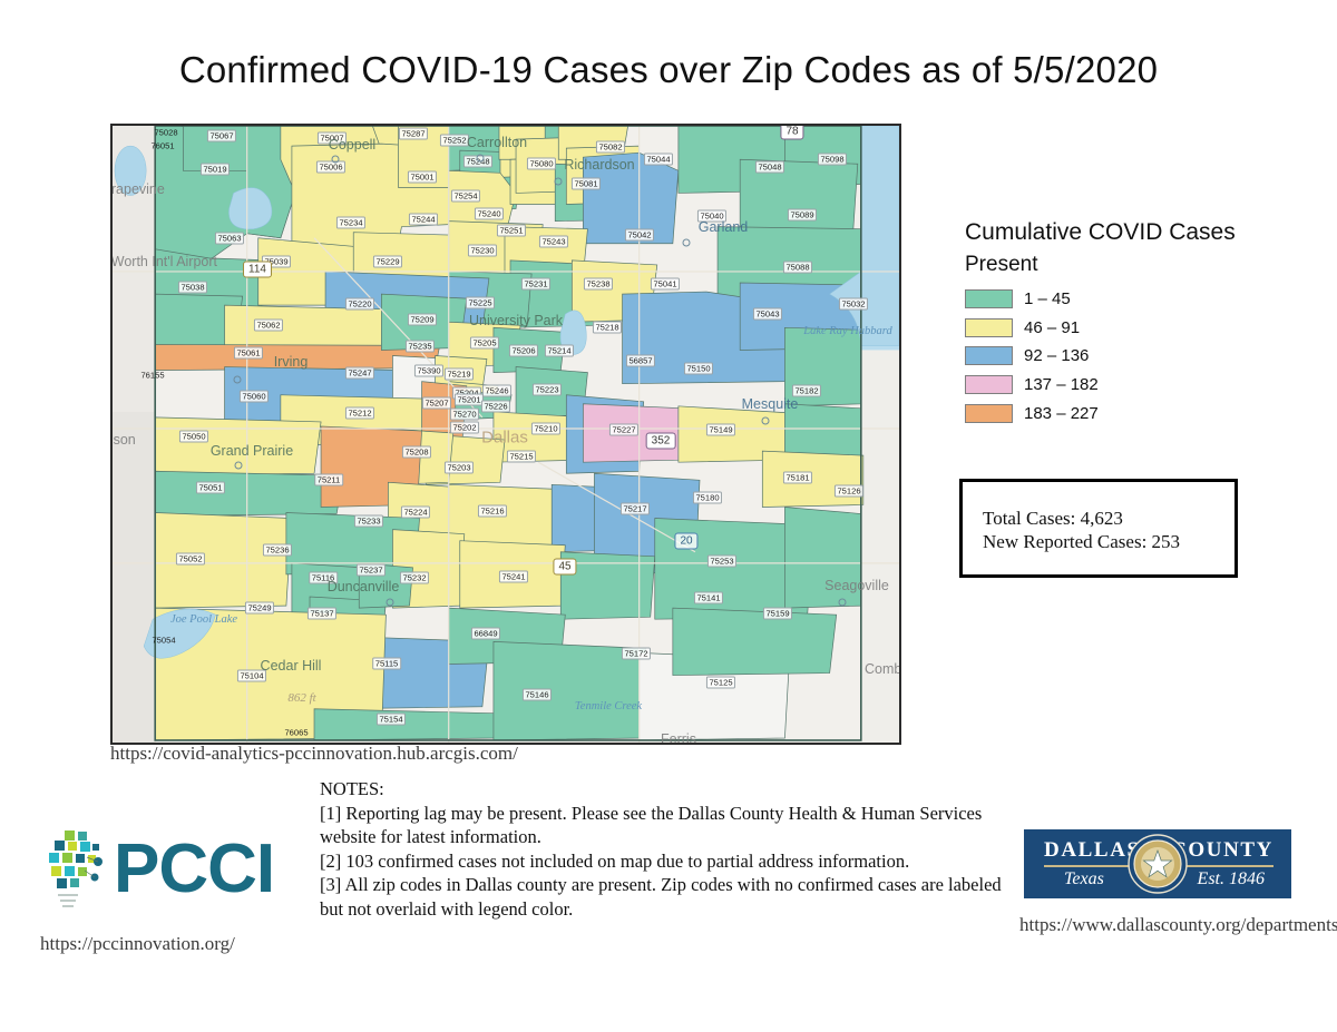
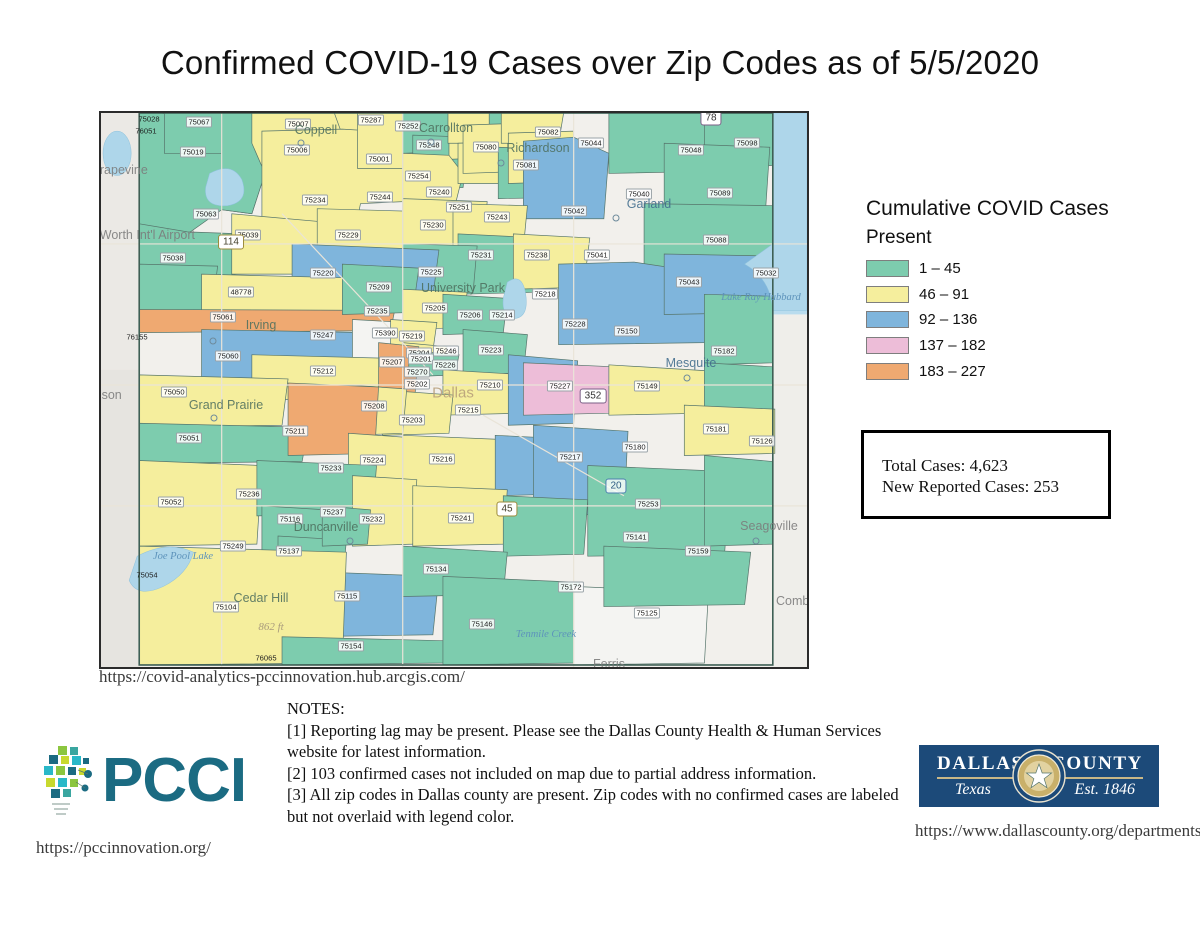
  Confirmed COVID-19 Cases over Zip Codes as of 5/5/2020
  75028
  76051
  75067
  75007
  75287
  75252
  75019
  75006
  75248
  75080
  75082
  75044
  75048
  75098
  75001
  75254
  75081
  75234
  75244
  75240
  75251
  75243
  75042
  75040
  75089
  75063
  5039
  75229
  75230
  75088
  75038
  75231
  75238
  75041
  75220
  75225
  75032
  75043
- 75062
+ 48778
  75209
  75218
  75205
  75206
  75214
  75061
  75235
  75219
  75390
  75247
- 56857
+ 75228
  75150
  76155
  75204
  75246
  75223
  75207
  75201
  75226
  75270
  75060
  75212
  75182
  75202
  75210
  75227
  75149
  75050
  75208
  75203
  75215
  75181
  75051
  75211
  75126
  75180
  75233
  75224
  75216
  75217
  75052
  75236
  75116
  75237
  75232
  75241
  75253
  75249
  75137
  75141
  75159
  75054
- 66849
+ 75134
  75115
  75104
  75172
  75125
  75146
  75154
  76065
  Coppell
  Carrollton
  Richardson
  Garland
  Mesquite
  Seagoville
  University Park
  Irving
  Grand Prairie
  Duncanville
  Cedar Hill
  Dallas
  rapevine
  Ferris
  Lake Ray Hubbard
  Joe Pool Lake
  Tenmile Creek
  78
  352
  114
  45
  20
  862 ft
  https://covid-analytics-pccinnovation.hub.arcgis.com/
  Cumulative COVID Cases
  Present
  1 – 45
  46 – 91
  92 – 136
  137 – 182
  183 – 227
  Total Cases: 4,623
  New Reported Cases: 253
  NOTES:
  [1] Reporting lag may be present. Please see the Dallas County Health & Human Services website for latest information.
  [2] 103 confirmed cases not included on map due to partial address information.
  [3] All zip codes in Dallas county are present. Zip codes with no confirmed cases are labeled but not overlaid with legend color.
  PCCI
  https://pccinnovation.org/
  DALLA
  OUNTY
  Texas
  Est. 1846
  https://www.dallascounty.org/departments
